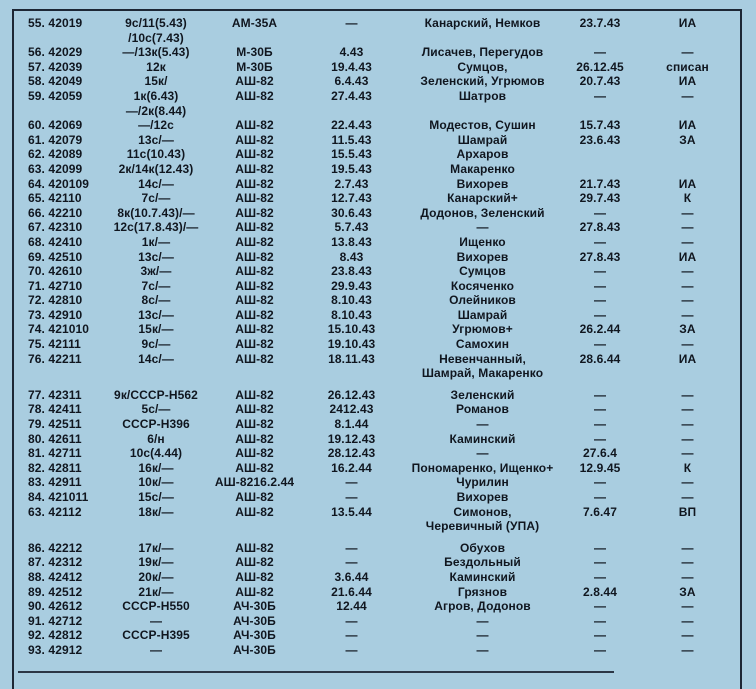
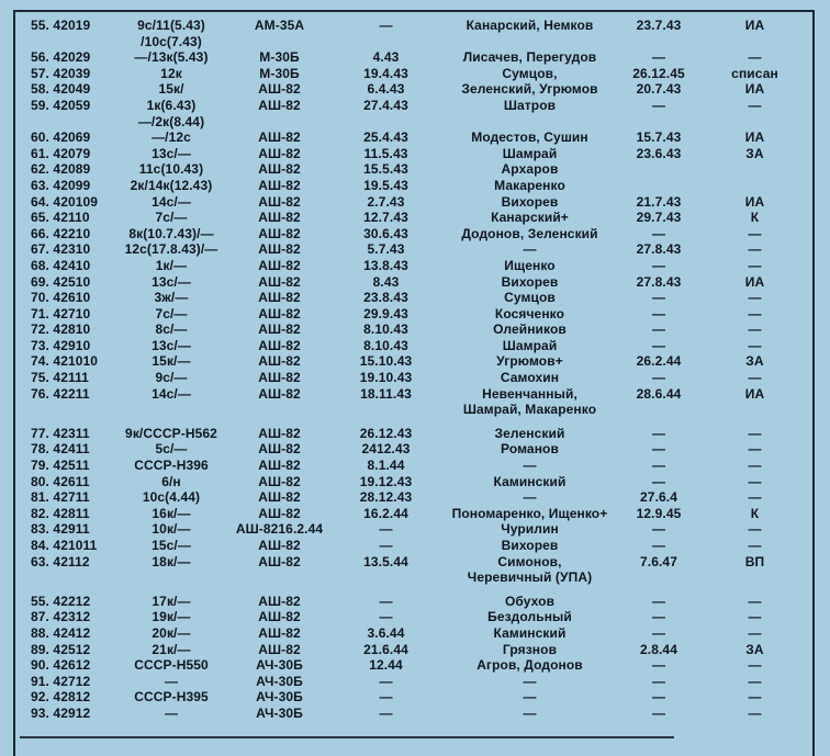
  55. 42019	9с/11(5.43) /10с(7.43)	АМ-35А	—	Канарский, Немков	23.7.43	ИА
  56. 42029	—/13к(5.43)	М-30Б	4.43	Лисачев, Перегудов	—	—
  57. 42039	12к	М-30Б	19.4.43	Сумцов,	26.12.45	списан
  58. 42049	15к/	АШ-82	6.4.43	Зеленский, Угрюмов	20.7.43	ИА
  59. 42059	1к(6.43) —/2к(8.44)	АШ-82	27.4.43	Шатров	—	—
- 60. 42069	—/12с	АШ-82	22.4.43	Модестов, Сушин	15.7.43	ИА
+ 60. 42069	—/12с	АШ-82	25.4.43	Модестов, Сушин	15.7.43	ИА
  61. 42079	13с/—	АШ-82	11.5.43	Шамрай	23.6.43	ЗА
  62. 42089	11с(10.43)	АШ-82	15.5.43	Архаров
  63. 42099	2к/14к(12.43)	АШ-82	19.5.43	Макаренко
  64. 420109	14с/—	АШ-82	2.7.43	Вихорев	21.7.43	ИА
  65. 42110	7с/—	АШ-82	12.7.43	Канарский+	29.7.43	К
  66. 42210	8к(10.7.43)/—	АШ-82	30.6.43	Додонов, Зеленский	—	—
  67. 42310	12с(17.8.43)/—	АШ-82	5.7.43	—	27.8.43	—
  68. 42410	1к/—	АШ-82	13.8.43	Ищенко	—	—
  69. 42510	13с/—	АШ-82	8.43	Вихорев	27.8.43	ИА
  70. 42610	3ж/—	АШ-82	23.8.43	Сумцов	—	—
  71. 42710	7с/—	АШ-82	29.9.43	Косяченко	—	—
  72. 42810	8с/—	АШ-82	8.10.43	Олейников	—	—
  73. 42910	13с/—	АШ-82	8.10.43	Шамрай	—	—
  74. 421010	15к/—	АШ-82	15.10.43	Угрюмов+	26.2.44	ЗА
  75. 42111	9с/—	АШ-82	19.10.43	Самохин	—	—
  76. 42211	14с/—	АШ-82	18.11.43	Невенчанный, Шамрай, Макаренко	28.6.44	ИА
  77. 42311	9к/СССР-Н562	АШ-82	26.12.43	Зеленский	—	—
  78. 42411	5с/—	АШ-82	2412.43	Романов	—	—
  79. 42511	СССР-Н396	АШ-82	8.1.44	—	—	—
  80. 42611	6/н	АШ-82	19.12.43	Каминский	—	—
  81. 42711	10с(4.44)	АШ-82	28.12.43	—	27.6.4	—
  82. 42811	16к/—	АШ-82	16.2.44	Пономаренко, Ищенко+	12.9.45	К
  83. 42911	10к/—	АШ-8216.2.44	—	Чурилин	—	—
  84. 421011	15с/—	АШ-82	—	Вихорев	—	—
  63. 42112	18к/—	АШ-82	13.5.44	Симонов, Черевичный (УПА)	7.6.47	ВП
- 86. 42212	17к/—	АШ-82	—	Обухов	—	—
+ 55. 42212	17к/—	АШ-82	—	Обухов	—	—
  87. 42312	19к/—	АШ-82	—	Бездольный	—	—
  88. 42412	20к/—	АШ-82	3.6.44	Каминский	—	—
  89. 42512	21к/—	АШ-82	21.6.44	Грязнов	2.8.44	ЗА
  90. 42612	СССР-Н550	АЧ-30Б	12.44	Агров, Додонов	—	—
  91. 42712	—	АЧ-30Б	—	—	—	—
  92. 42812	СССР-Н395	АЧ-30Б	—	—	—	—
  93. 42912	—	АЧ-30Б	—	—	—	—
